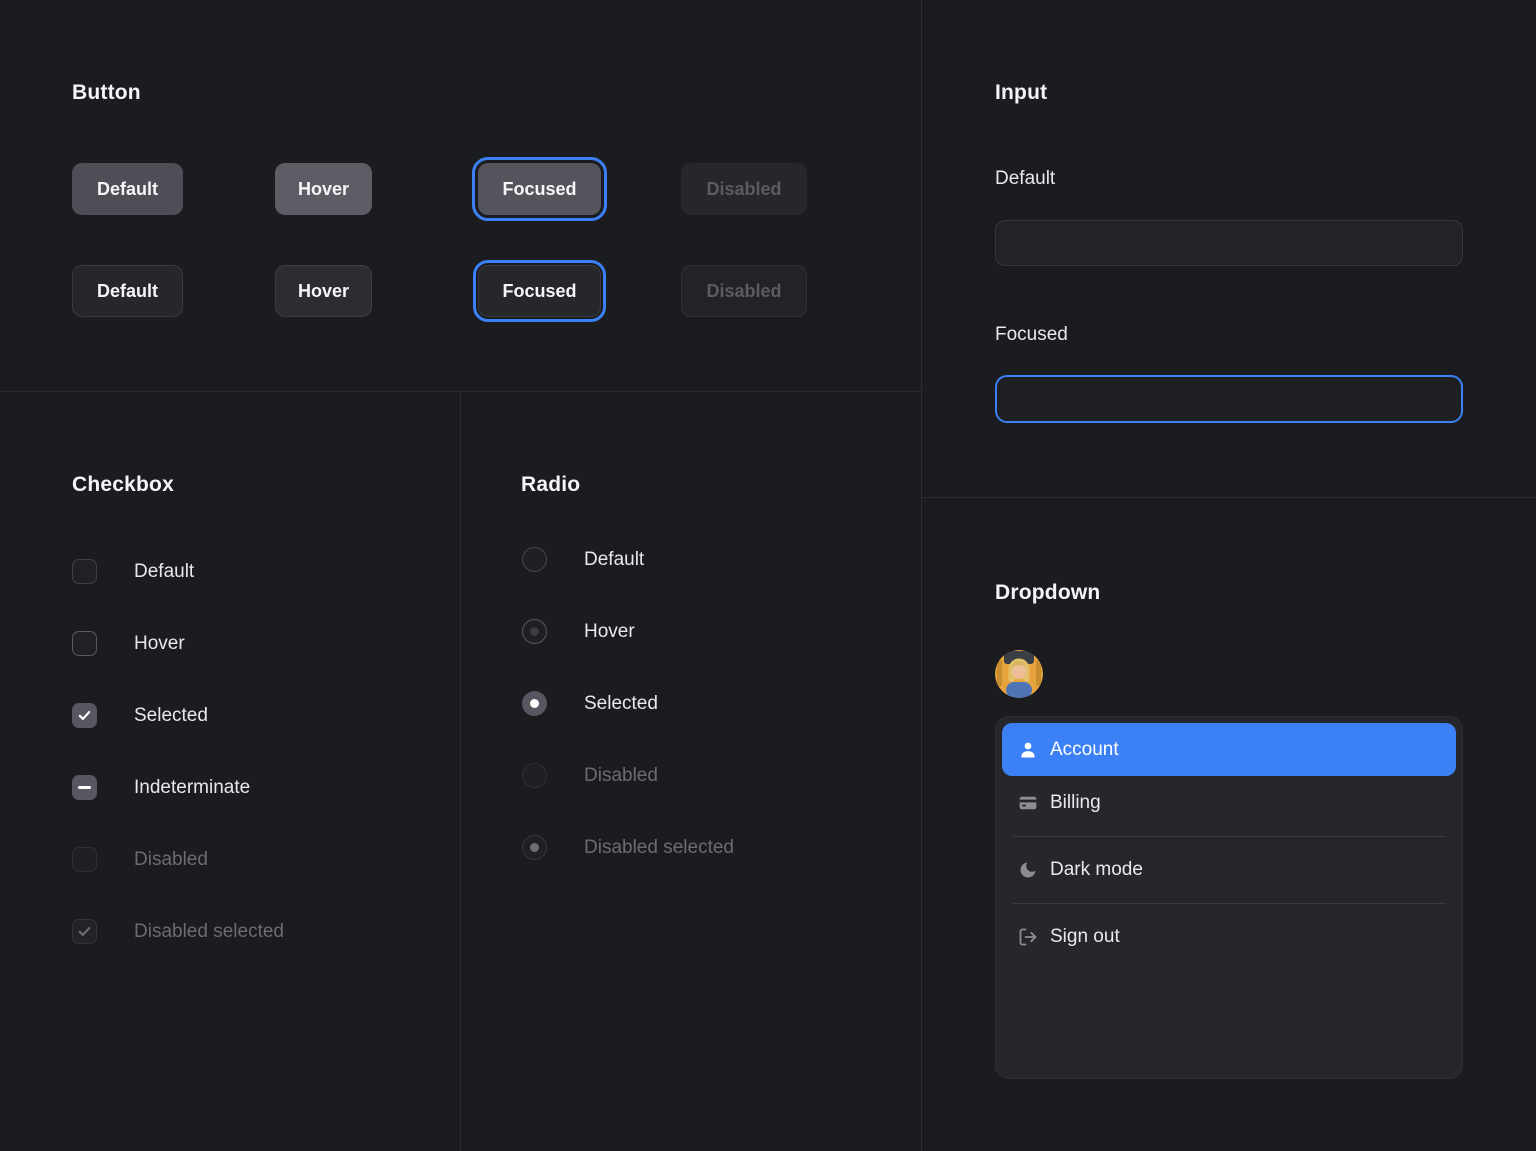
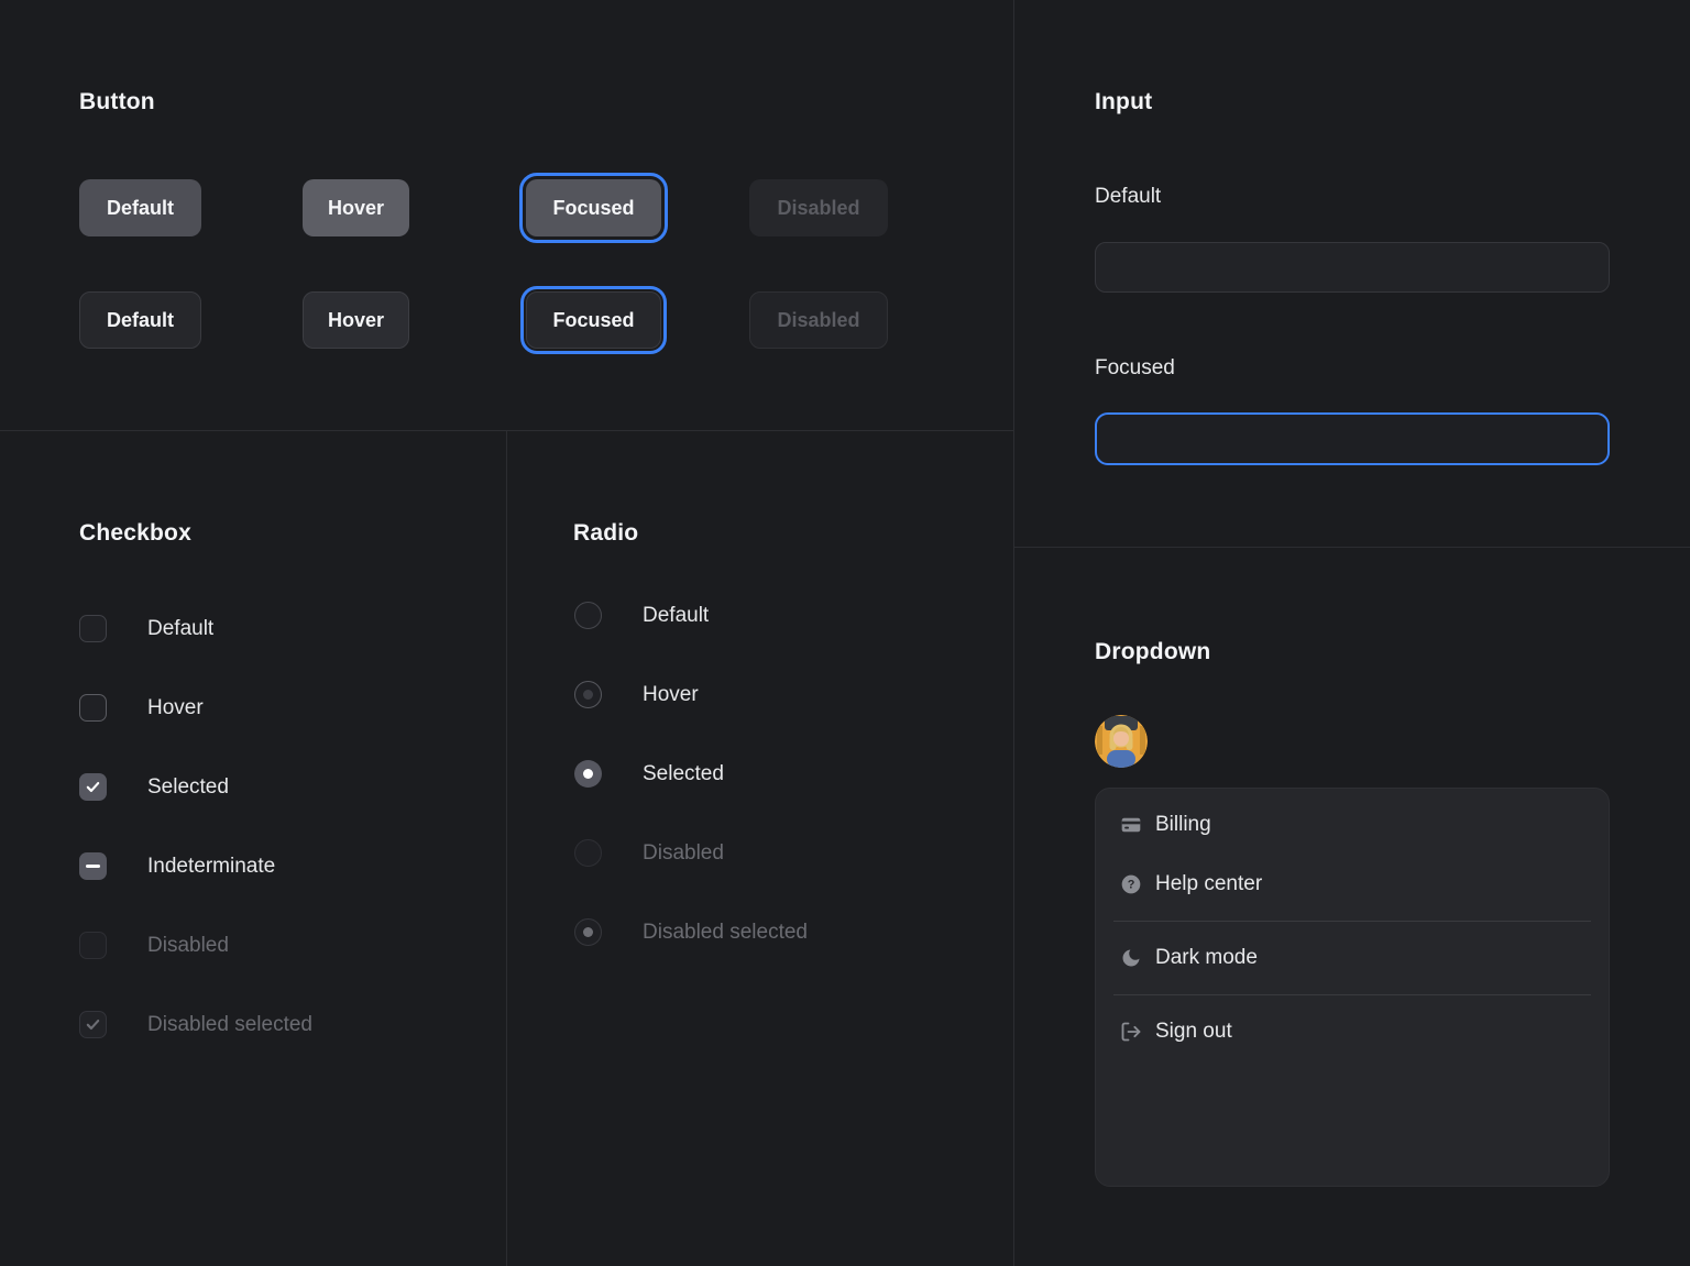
  Button
  Default
  Hover
  Focused
  Disabled
  Default
  Hover
  Focused
  Disabled
  Input
  Default
  Focused
  Checkbox
  Default
  Hover
  Selected
  Indeterminate
  Disabled
  Disabled selected
  Radio
  Default
  Hover
  Selected
  Disabled
  Disabled selected
  Dropdown
- Account
  Billing
+ ?
+ Help center
  Dark mode
  Sign out
